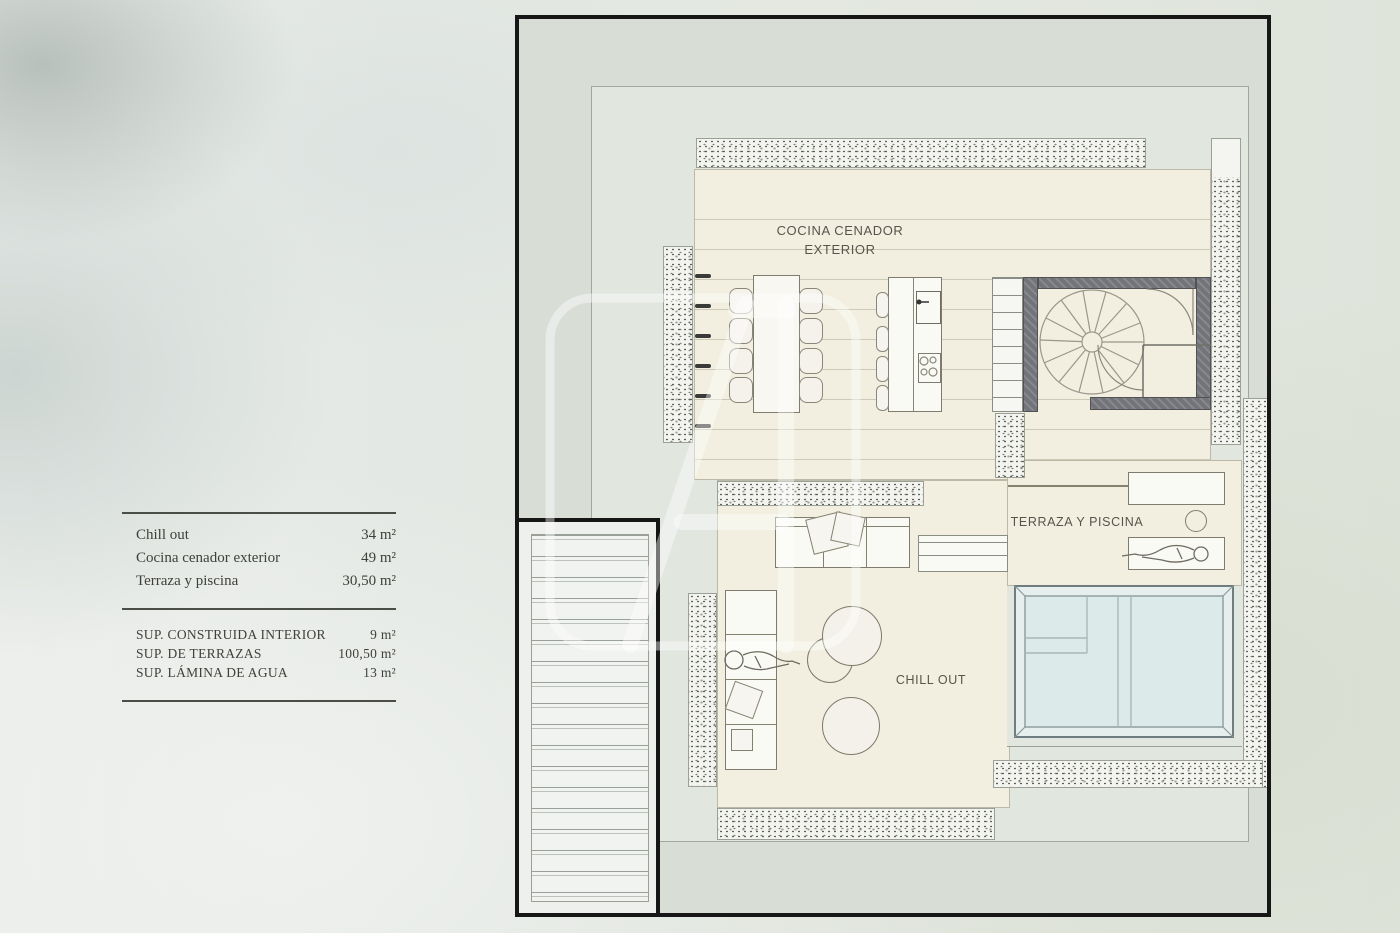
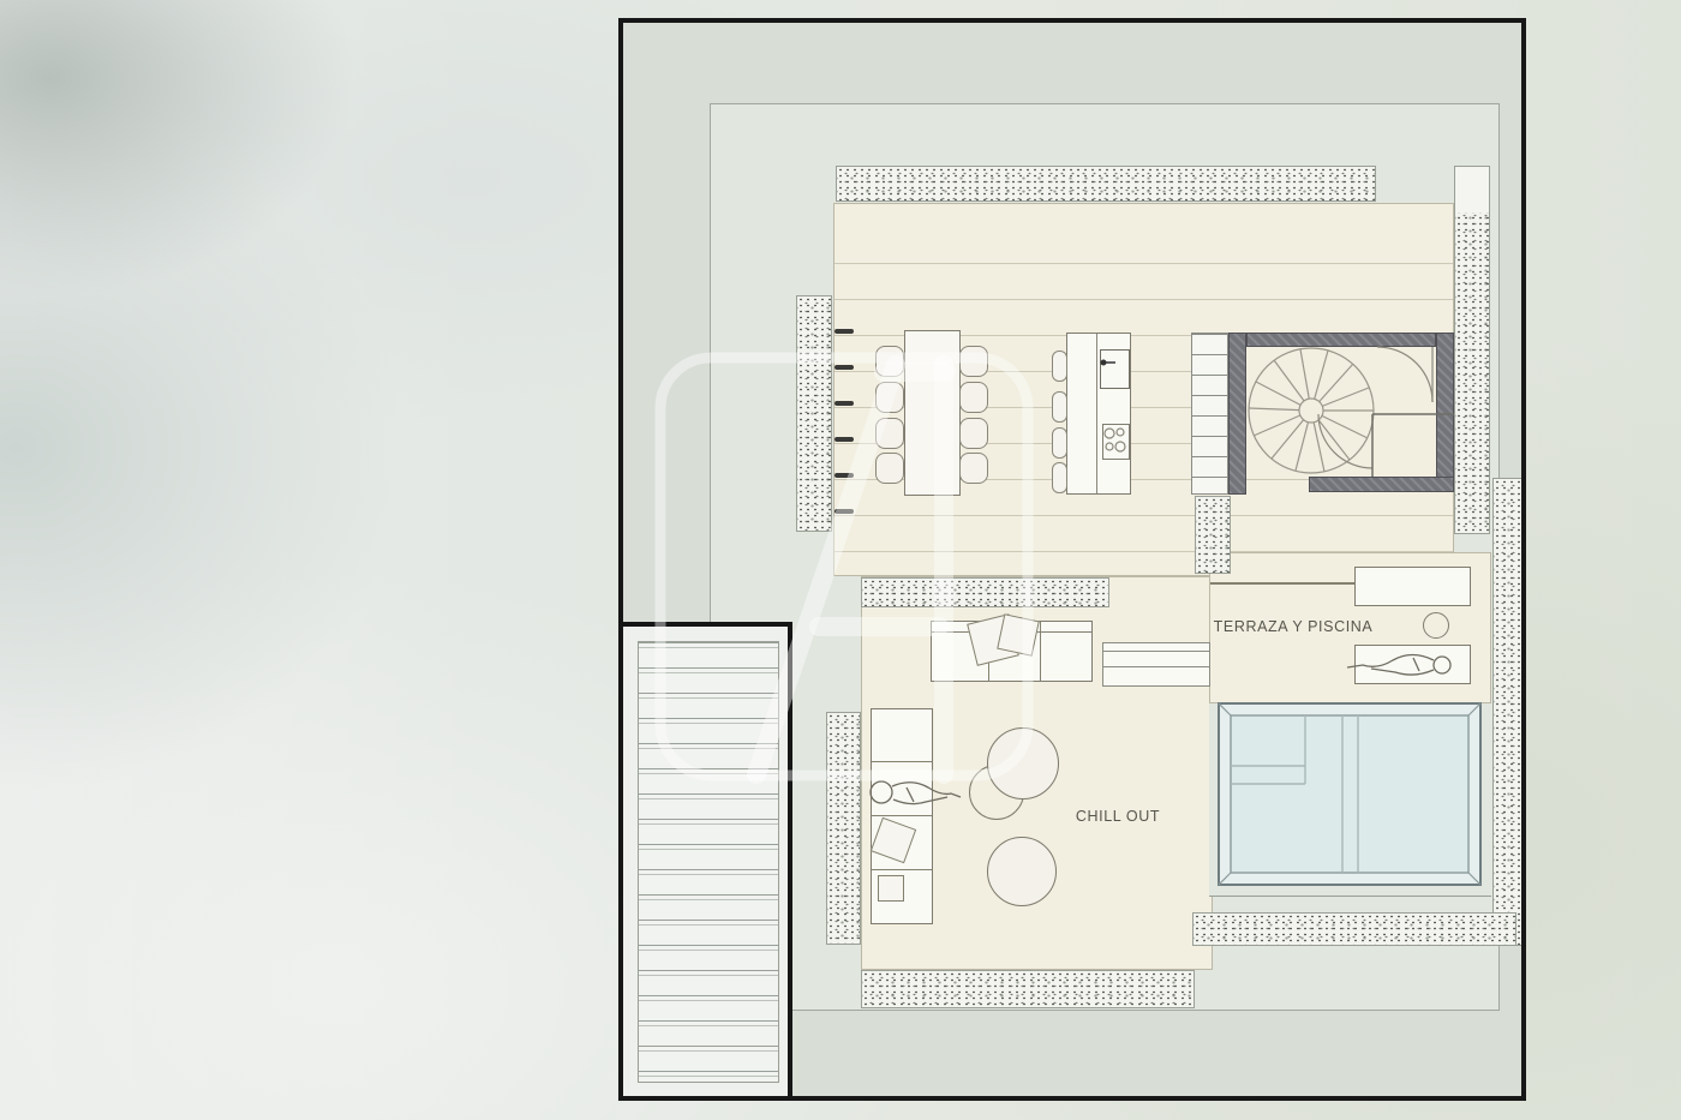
- Chill out
- 34 m²
- Cocina cenador exterior
- 49 m²
- Terraza y piscina
- 30,50 m²
- SUP. CONSTRUIDA INTERIOR
- 9 m²
- SUP. DE TERRAZAS
- 100,50 m²
- SUP. LÁMINA DE AGUA
- 13 m²
- COCINA CENADOR
- EXTERIOR
  CHILL OUT
  TERRAZA Y PISCINA
